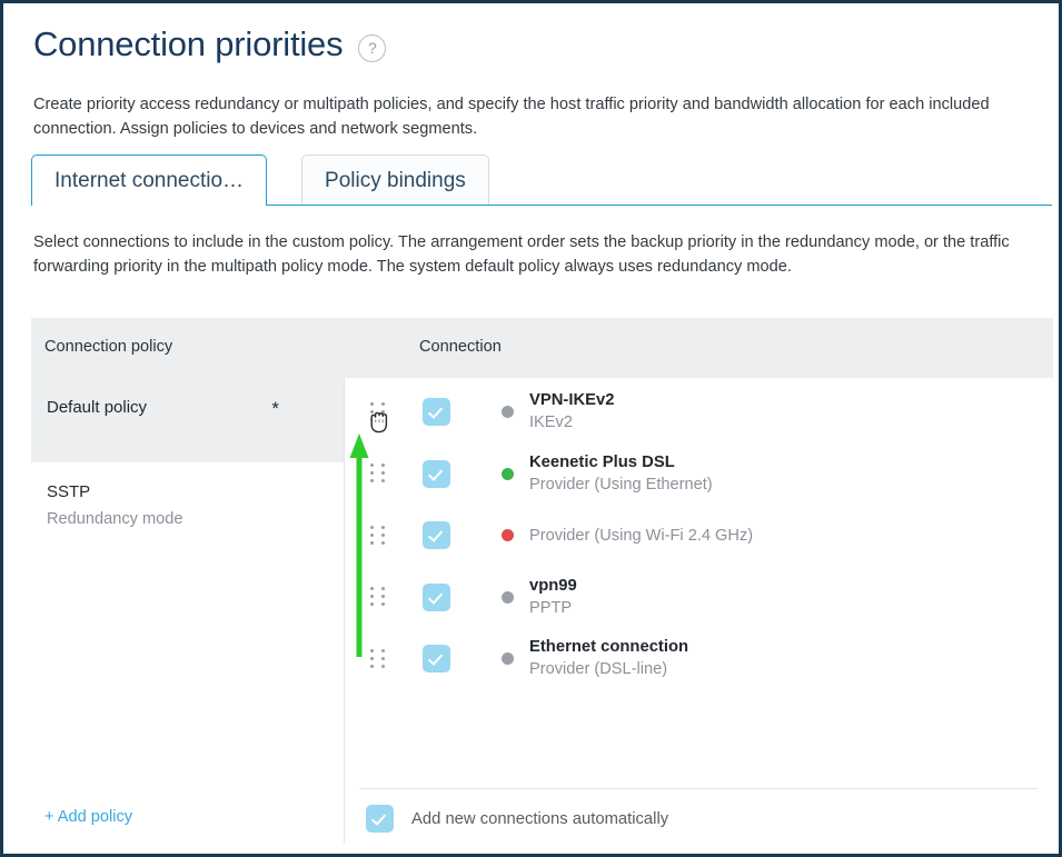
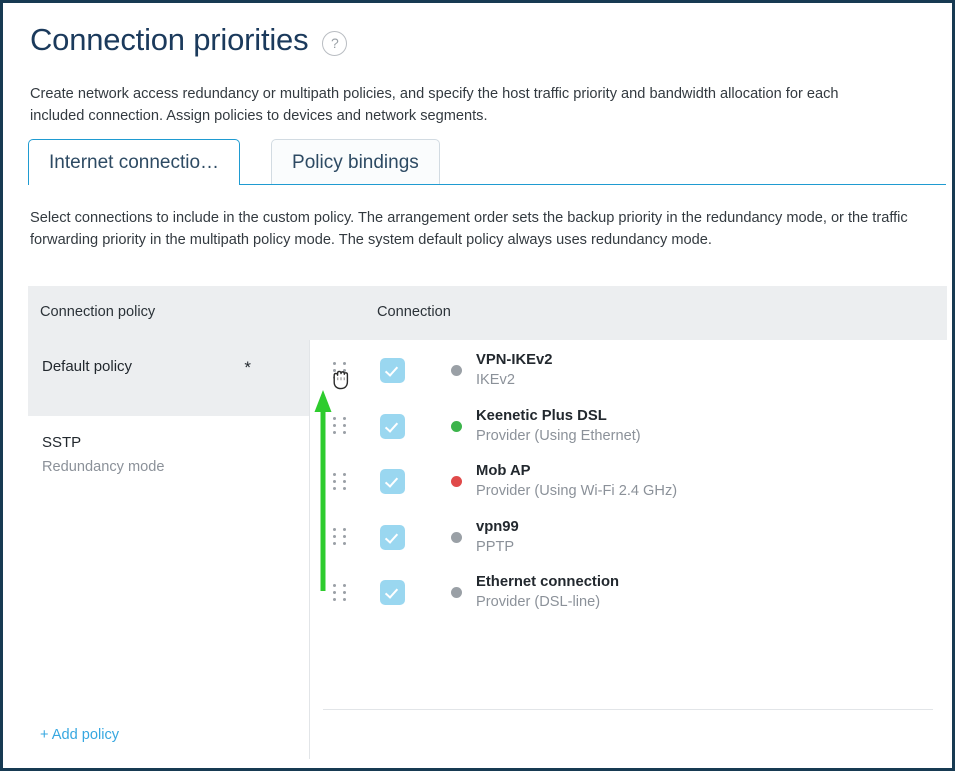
  Connection priorities
  ?
- Create priority access redundancy or multipath policies, and specify the host traffic priority and bandwidth allocation for each included connection. Assign policies to devices and network segments.
+ Create network access redundancy or multipath policies, and specify the host traffic priority and bandwidth allocation for each included connection. Assign policies to devices and network segments.
  Internet connectio…
  Policy bindings
  Select connections to include in the custom policy. The arrangement order sets the backup priority in the redundancy mode, or the traffic forwarding priority in the multipath policy mode. The system default policy always uses redundancy mode.
  Connection policy
  Connection
  Default policy
  *
  SSTP
  Redundancy mode
  + Add policy
  VPN-IKEv2
  IKEv2
  Keenetic Plus DSL
  Provider (Using Ethernet)
+ Mob AP
  Provider (Using Wi-Fi 2.4 GHz)
  vpn99
  PPTP
  Ethernet connection
  Provider (DSL-line)
- Add new connections automatically
